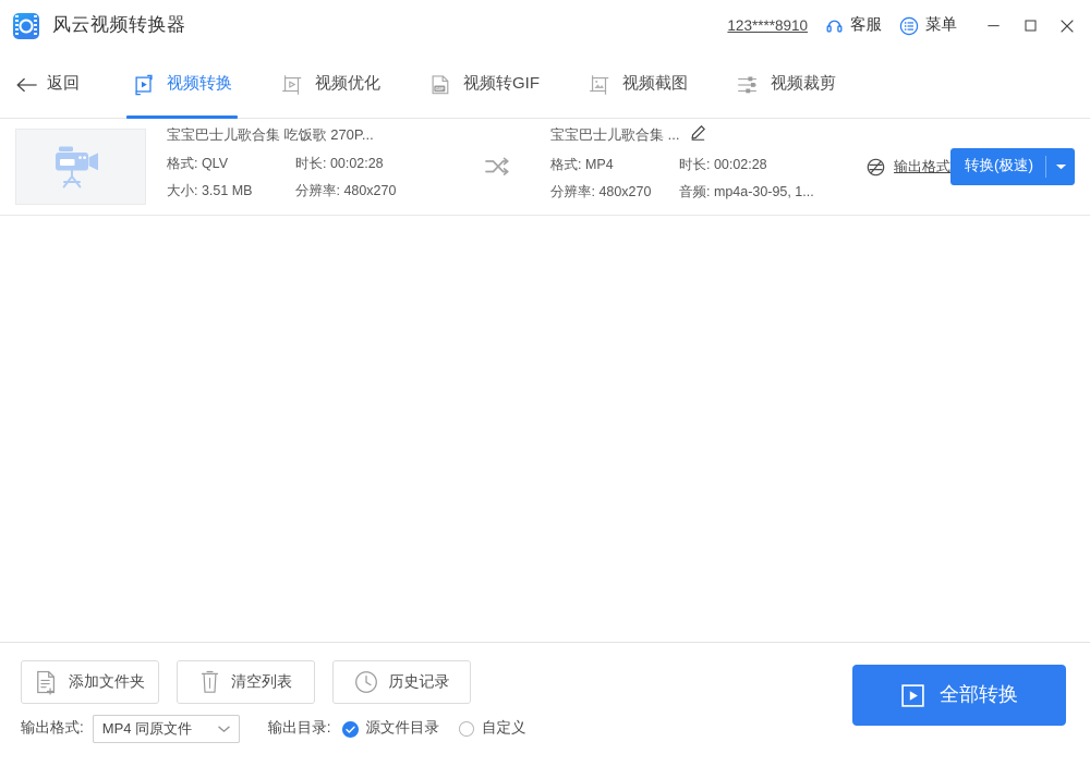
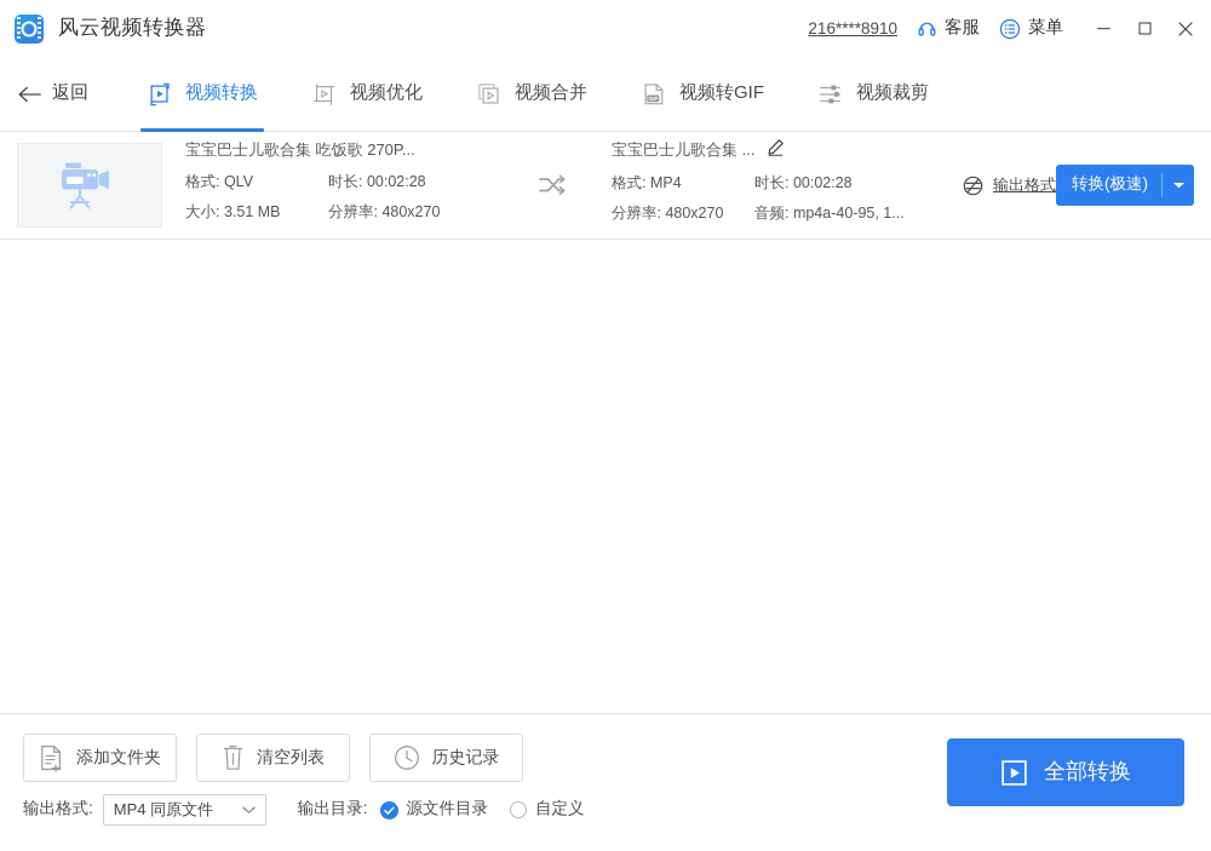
  风云视频转换器
- 123****8910
+ 216****8910
  客服
  菜单
  返回
  视频转换
  视频优化
+ 视频合并
  视频转GIF
- 视频截图
  视频裁剪
  宝宝巴士儿歌合集 吃饭歌 270P...
  格式: QLV
  时长: 00:02:28
  大小: 3.51 MB
  分辨率: 480x270
  宝宝巴士儿歌合集 ...
  格式: MP4
  时长: 00:02:28
  分辨率: 480x270
- 音频: mp4a-30-95, 1...
+ 音频: mp4a-40-95, 1...
  输出格式
  转换(极速)
  添加文件夹
  清空列表
  历史记录
  输出格式:
  MP4 同原文件
  输出目录:
  源文件目录
  自定义
  全部转换
